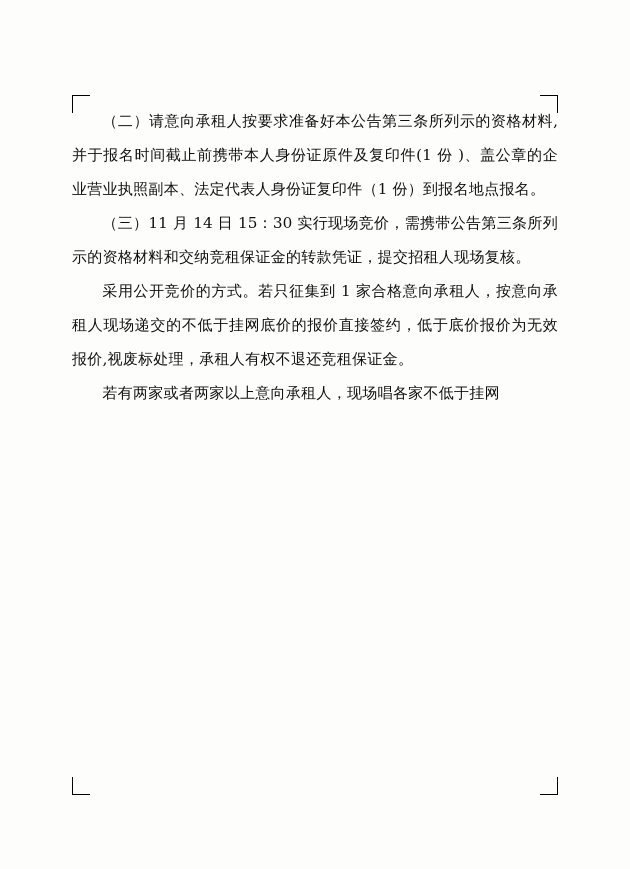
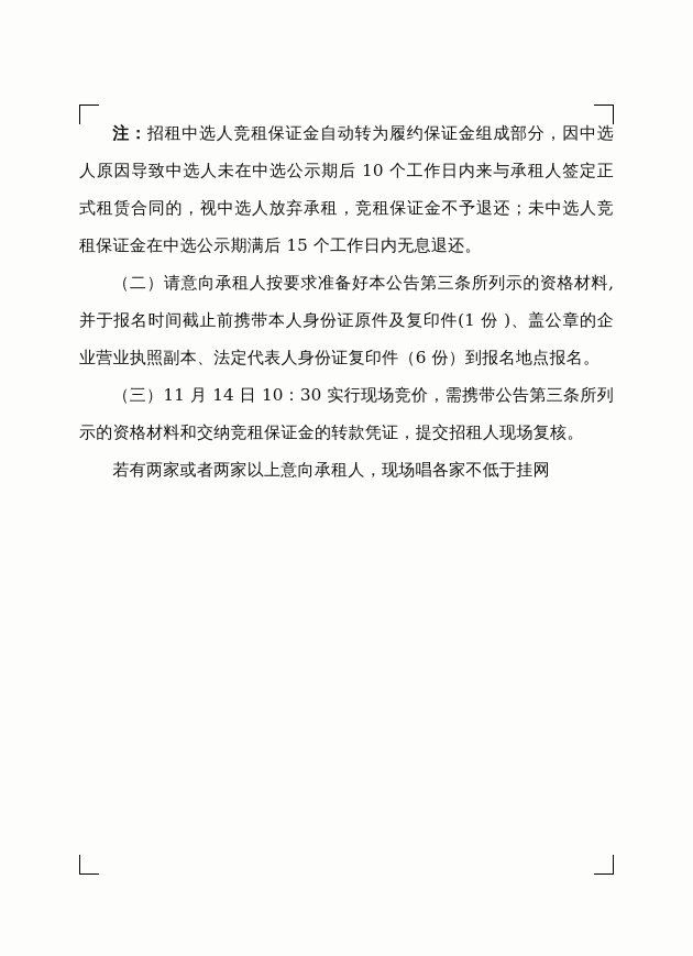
+ 注：招租中选人竞租保证金自动转为履约保证金组成部分，因中选人原因导致中选人未在中选公示期后 10 个工作日内来与承租人签定正式租赁合同的，视中选人放弃承租，竞租保证金不予退还；未中选人竞租保证金在中选公示期满后 15 个工作日内无息退还。
- （二）请意向承租人按要求准备好本公告第三条所列示的资格材料,并于报名时间截止前携带本人身份证原件及复印件(1 份 )、盖公章的企业营业执照副本、法定代表人身份证复印件（1 份）到报名地点报名。
+ （二）请意向承租人按要求准备好本公告第三条所列示的资格材料,并于报名时间截止前携带本人身份证原件及复印件(1 份 )、盖公章的企业营业执照副本、法定代表人身份证复印件（6 份）到报名地点报名。
- （三）11 月 14 日 15：30 实行现场竞价，需携带公告第三条所列示的资格材料和交纳竞租保证金的转款凭证，提交招租人现场复核。
+ （三）11 月 14 日 10：30 实行现场竞价，需携带公告第三条所列示的资格材料和交纳竞租保证金的转款凭证，提交招租人现场复核。
- 采用公开竞价的方式。若只征集到 1 家合格意向承租人，按意向承租人现场递交的不低于挂网底价的报价直接签约，低于底价报价为无效报价,视废标处理，承租人有权不退还竞租保证金。
  若有两家或者两家以上意向承租人，现场唱各家不低于挂网
